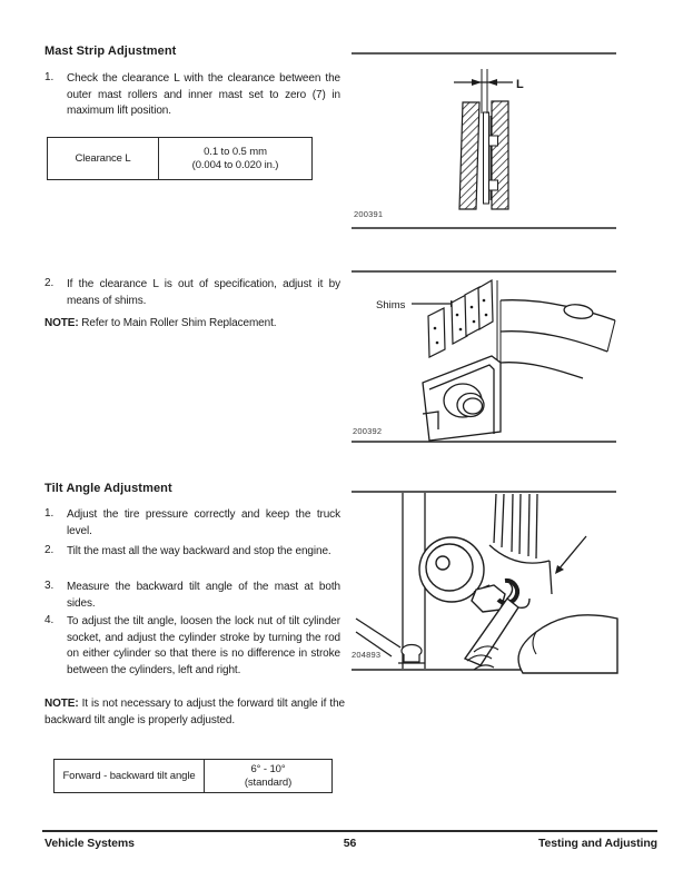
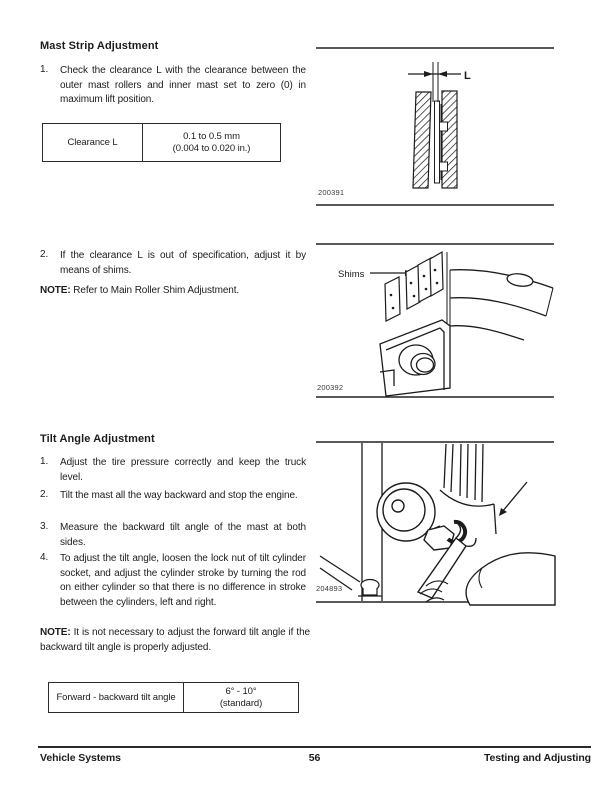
  Mast Strip Adjustment
  1.
- Check the clearance L with the clearance between the outer mast rollers and inner mast set to zero (7) in maximum lift position.
+ Check the clearance L with the clearance between the outer mast rollers and inner mast set to zero (0) in maximum lift position.
  Clearance L
  0.1 to 0.5 mm
  (0.004 to 0.020 in.)
  2.
  If the clearance L is out of specification, adjust it by means of shims.
- NOTE: Refer to Main Roller Shim Replacement.
+ NOTE: Refer to Main Roller Shim Adjustment.
  Tilt Angle Adjustment
  1.
  Adjust the tire pressure correctly and keep the truck level.
  2.
  Tilt the mast all the way backward and stop the engine.
  3.
  Measure the backward tilt angle of the mast at both sides.
  4.
  To adjust the tilt angle, loosen the lock nut of tilt cylinder socket, and adjust the cylinder stroke by turning the rod on either cylinder so that there is no difference in stroke between the cylinders, left and right.
  NOTE: It is not necessary to adjust the forward tilt angle if the backward tilt angle is properly adjusted.
  Forward - backward tilt angle
  6° - 10°
  (standard)
  L
  200391
  Shims
  200392
  204893
  Vehicle Systems
  56
  Testing and Adjusting
